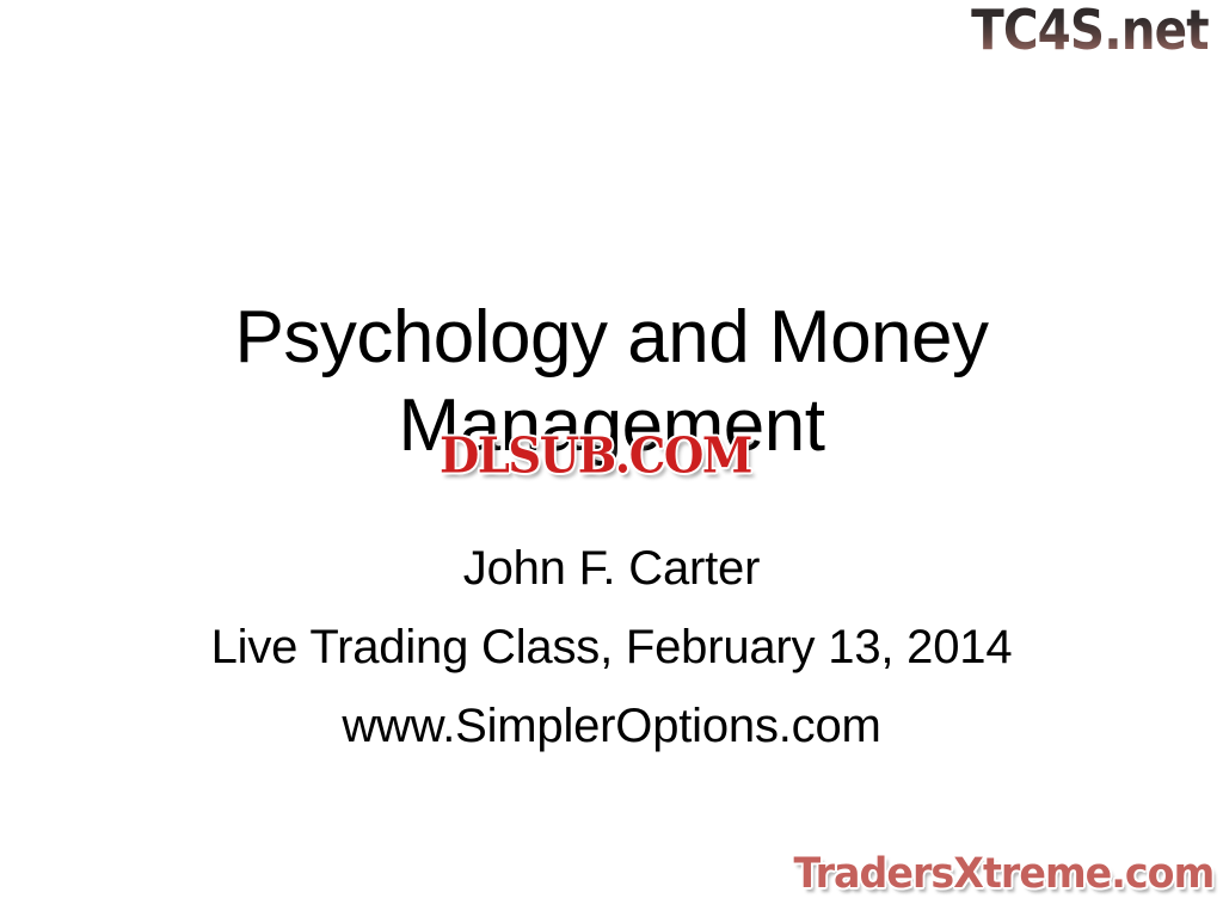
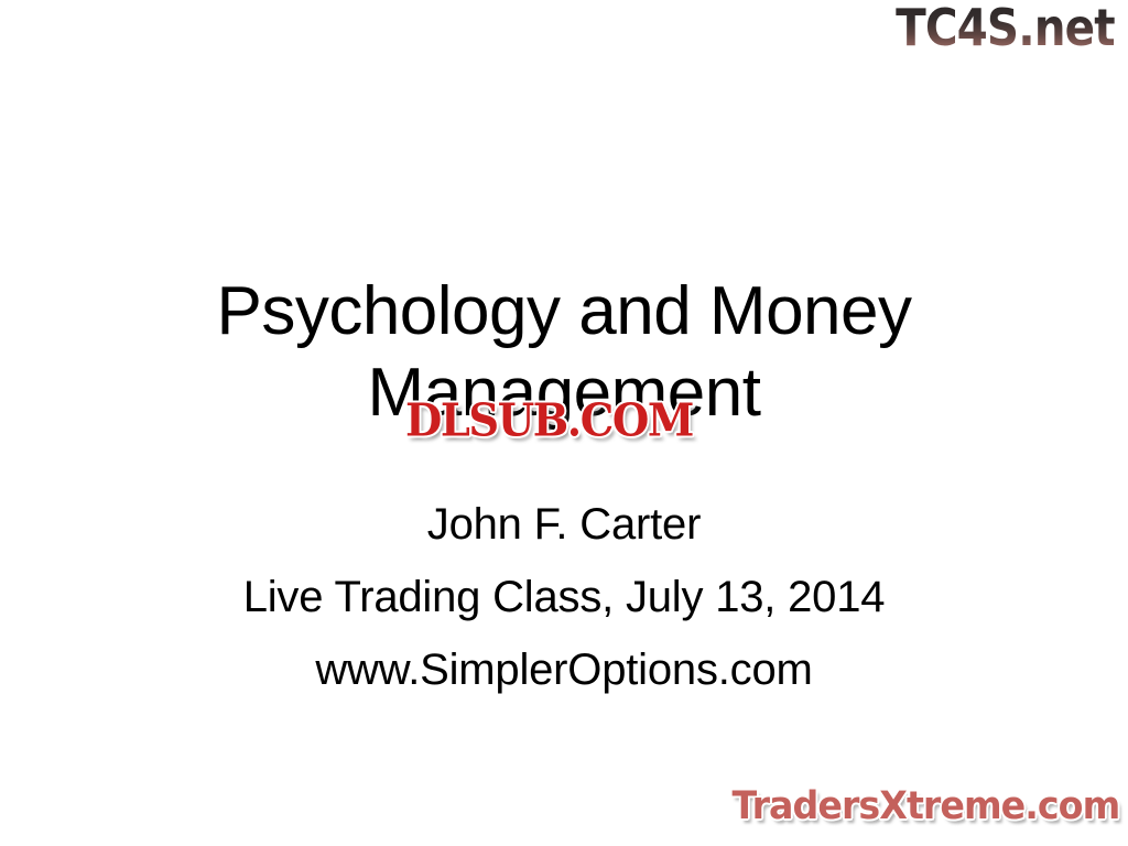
  TC4S.net
  Psychology and Money
  Management
  DLSUB.COM
  John F. Carter
- Live Trading Class, February 13, 2014
+ Live Trading Class, July 13, 2014
  www.SimplerOptions.com
  TradersXtreme.com
